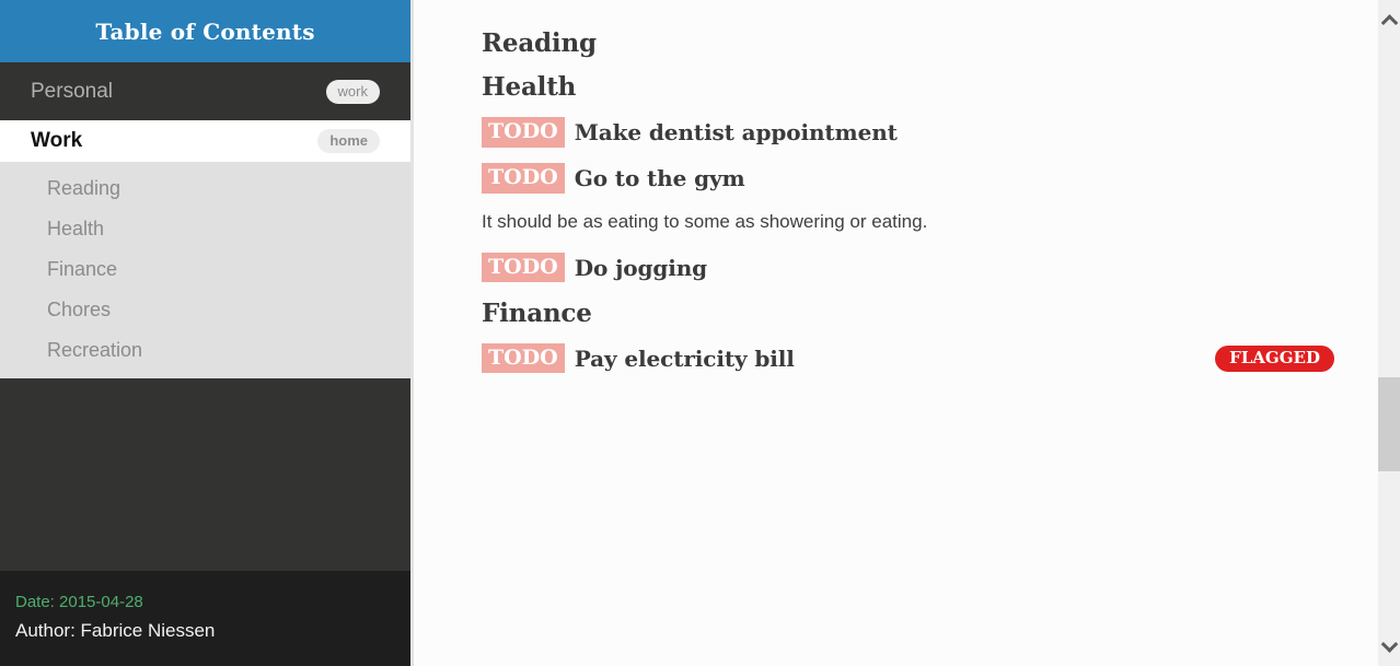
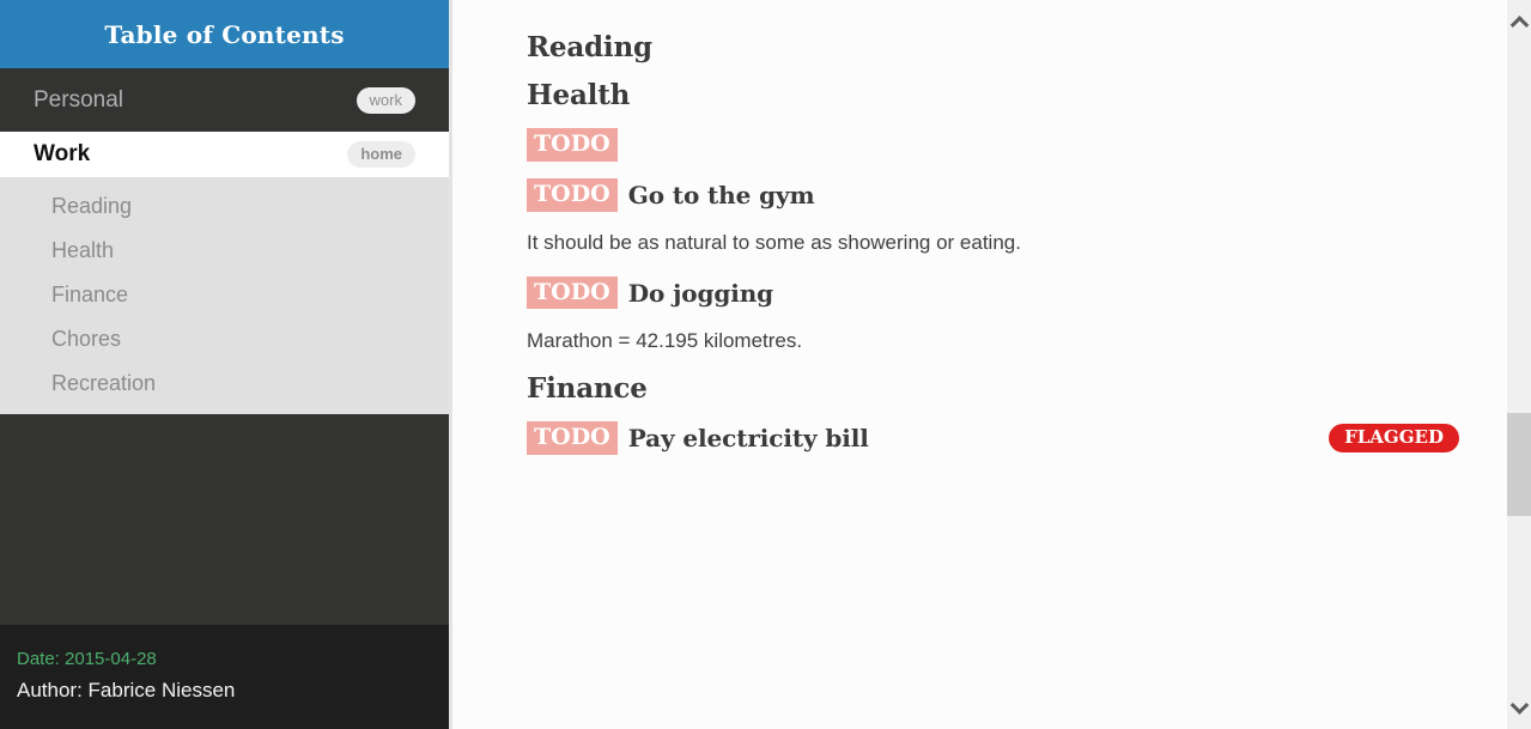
  Table of Contents
  Personal
  work
  Work
  home
  Reading
  Health
  Finance
  Chores
  Recreation
  Date: 2015-04-28
  Author: Fabrice Niessen
  Reading
  Health
  TODO
- Make dentist appointment
  TODO
  Go to the gym
- It should be as eating to some as showering or eating.
+ It should be as natural to some as showering or eating.
  TODO
  Do jogging
+ Marathon = 42.195 kilometres.
  Finance
  TODO
  Pay electricity bill
  FLAGGED
